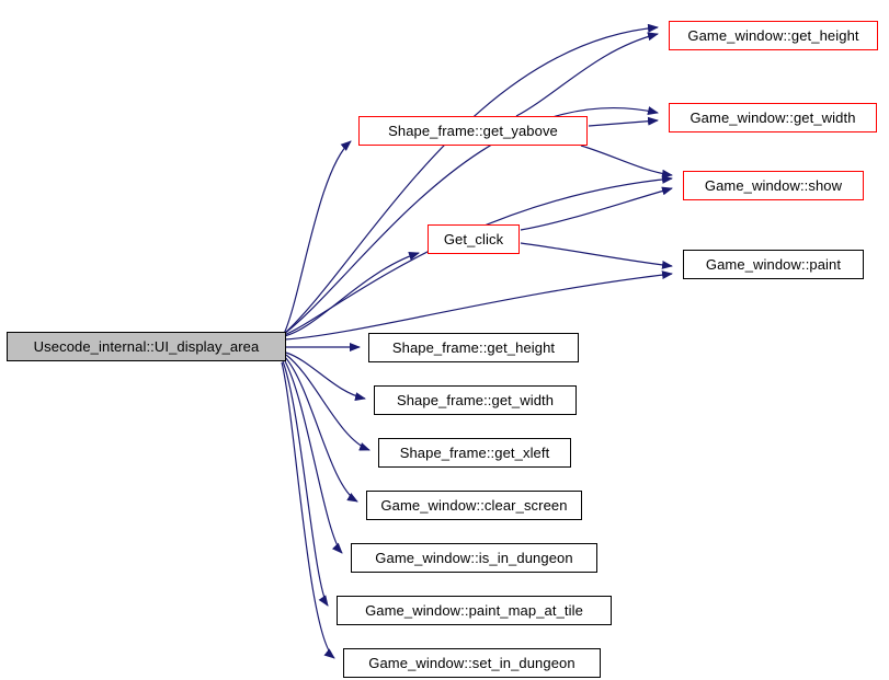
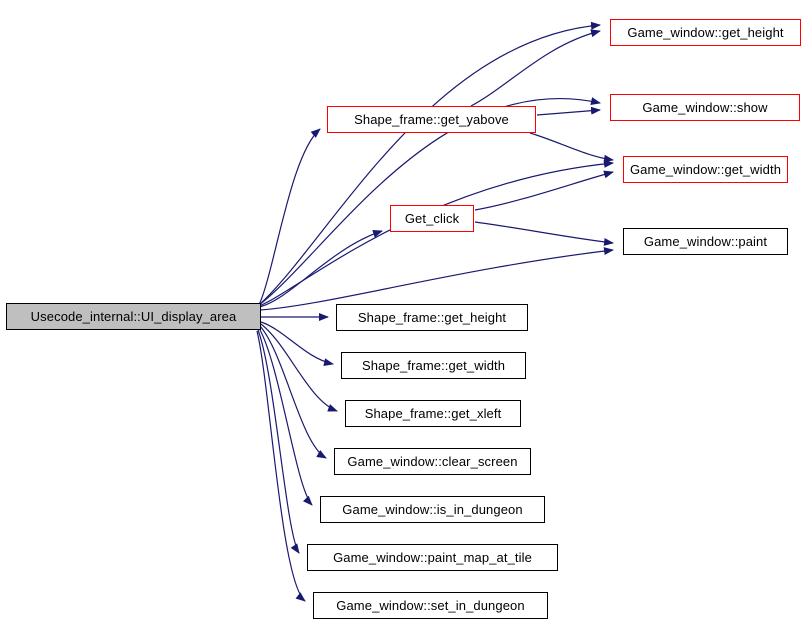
  Usecode_internal::UI_display_area
  Game_window::get_height
- Game_window::get_width
+ Game_window::show
  Shape_frame::get_yabove
- Game_window::show
+ Game_window::get_width
  Get_click
  Game_window::paint
  Shape_frame::get_height
  Shape_frame::get_width
  Shape_frame::get_xleft
  Game_window::clear_screen
  Game_window::is_in_dungeon
  Game_window::paint_map_at_tile
  Game_window::set_in_dungeon
